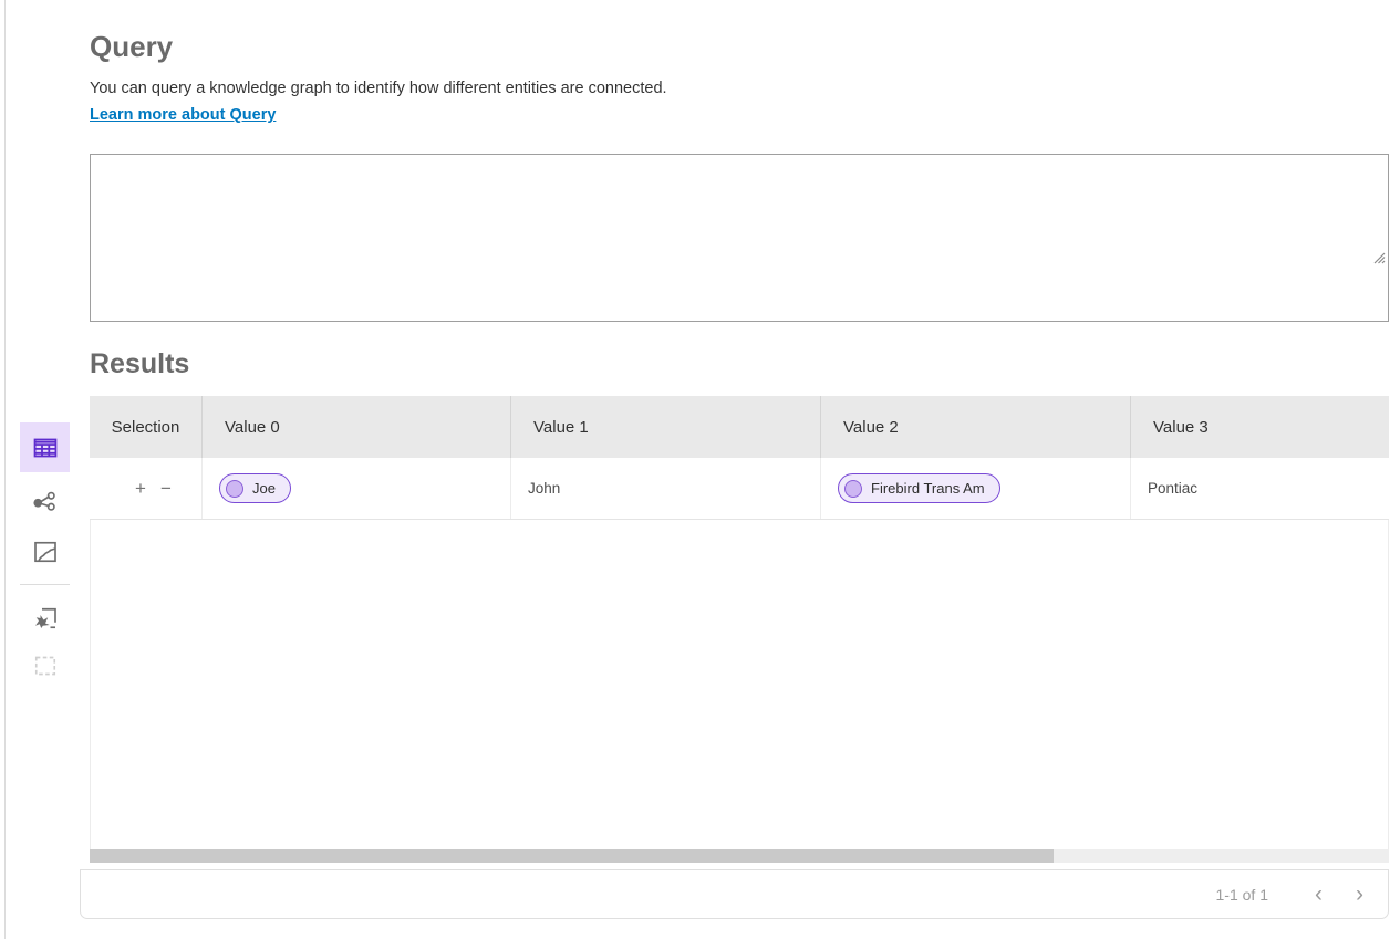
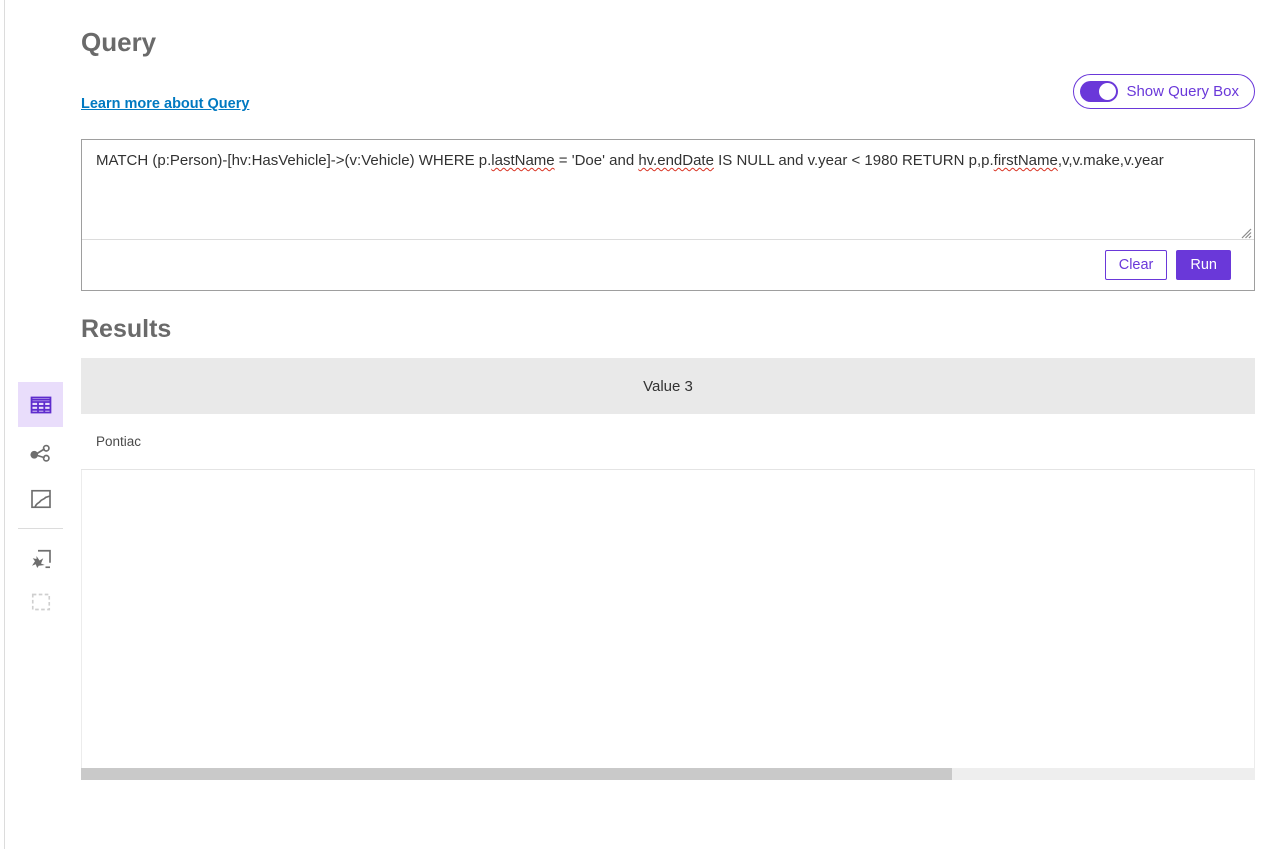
  Query
- You can query a knowledge graph to identify how different entities are connected.
  Learn more about Query
+ Show Query Box
+ MATCH (p:Person)-[hv:HasVehicle]->(v:Vehicle) WHERE p.lastName = 'Doe' and hv.endDate IS NULL and v.year < 1980 RETURN p,p.firstName,v,v.make,v.year
+ Clear
+ Run
  Results
- Selection
- Value 0
- Value 1
- Value 2
  Value 3
- +
- −
- Joe
- John
- Firebird Trans Am
  Pontiac
- 1-1 of 1
- ‹
- ›
